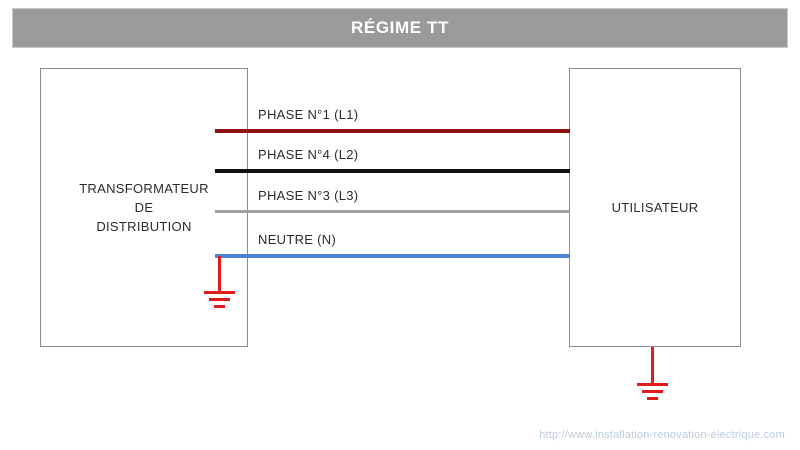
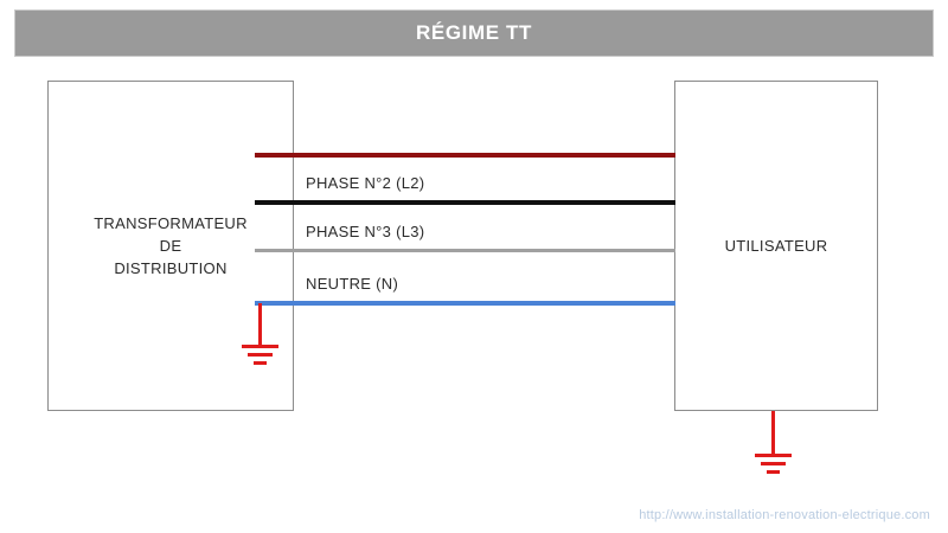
  RÉGIME TT
  TRANSFORMATEUR
  DE
  DISTRIBUTION
  UTILISATEUR
- PHASE N°1 (L1)
- PHASE N°4 (L2)
+ PHASE N°2 (L2)
  PHASE N°3 (L3)
  NEUTRE (N)
  http://www.installation-renovation-electrique.com
